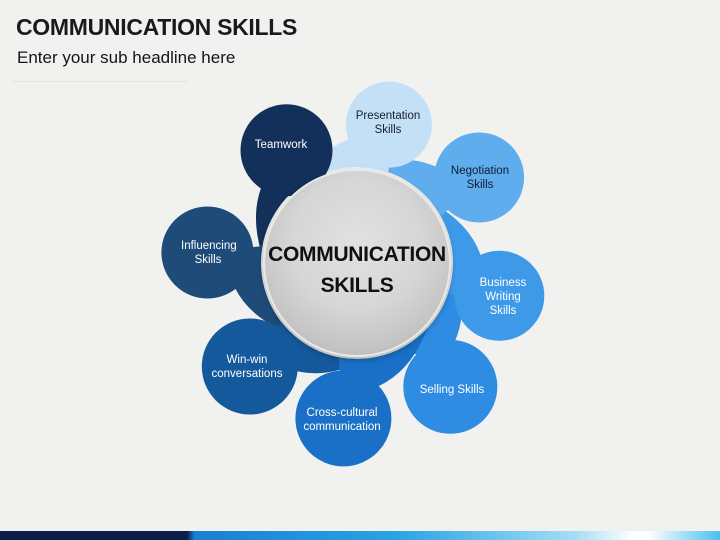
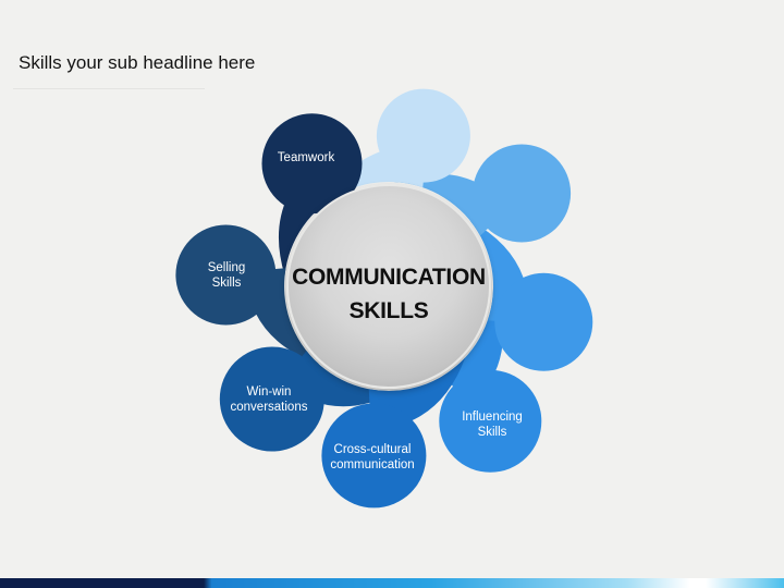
- COMMUNICATION SKILLS
- Enter your sub headline here
+ Skills your sub headline here
  COMMUNICATION
  SKILLS
- Presentation Skills
- Negotiation Skills
- Business Writing Skills
- Selling Skills
+ Influencing Skills
  Cross-cultural communication
  Win-win conversations
- Influencing Skills
+ Selling Skills
  Teamwork
